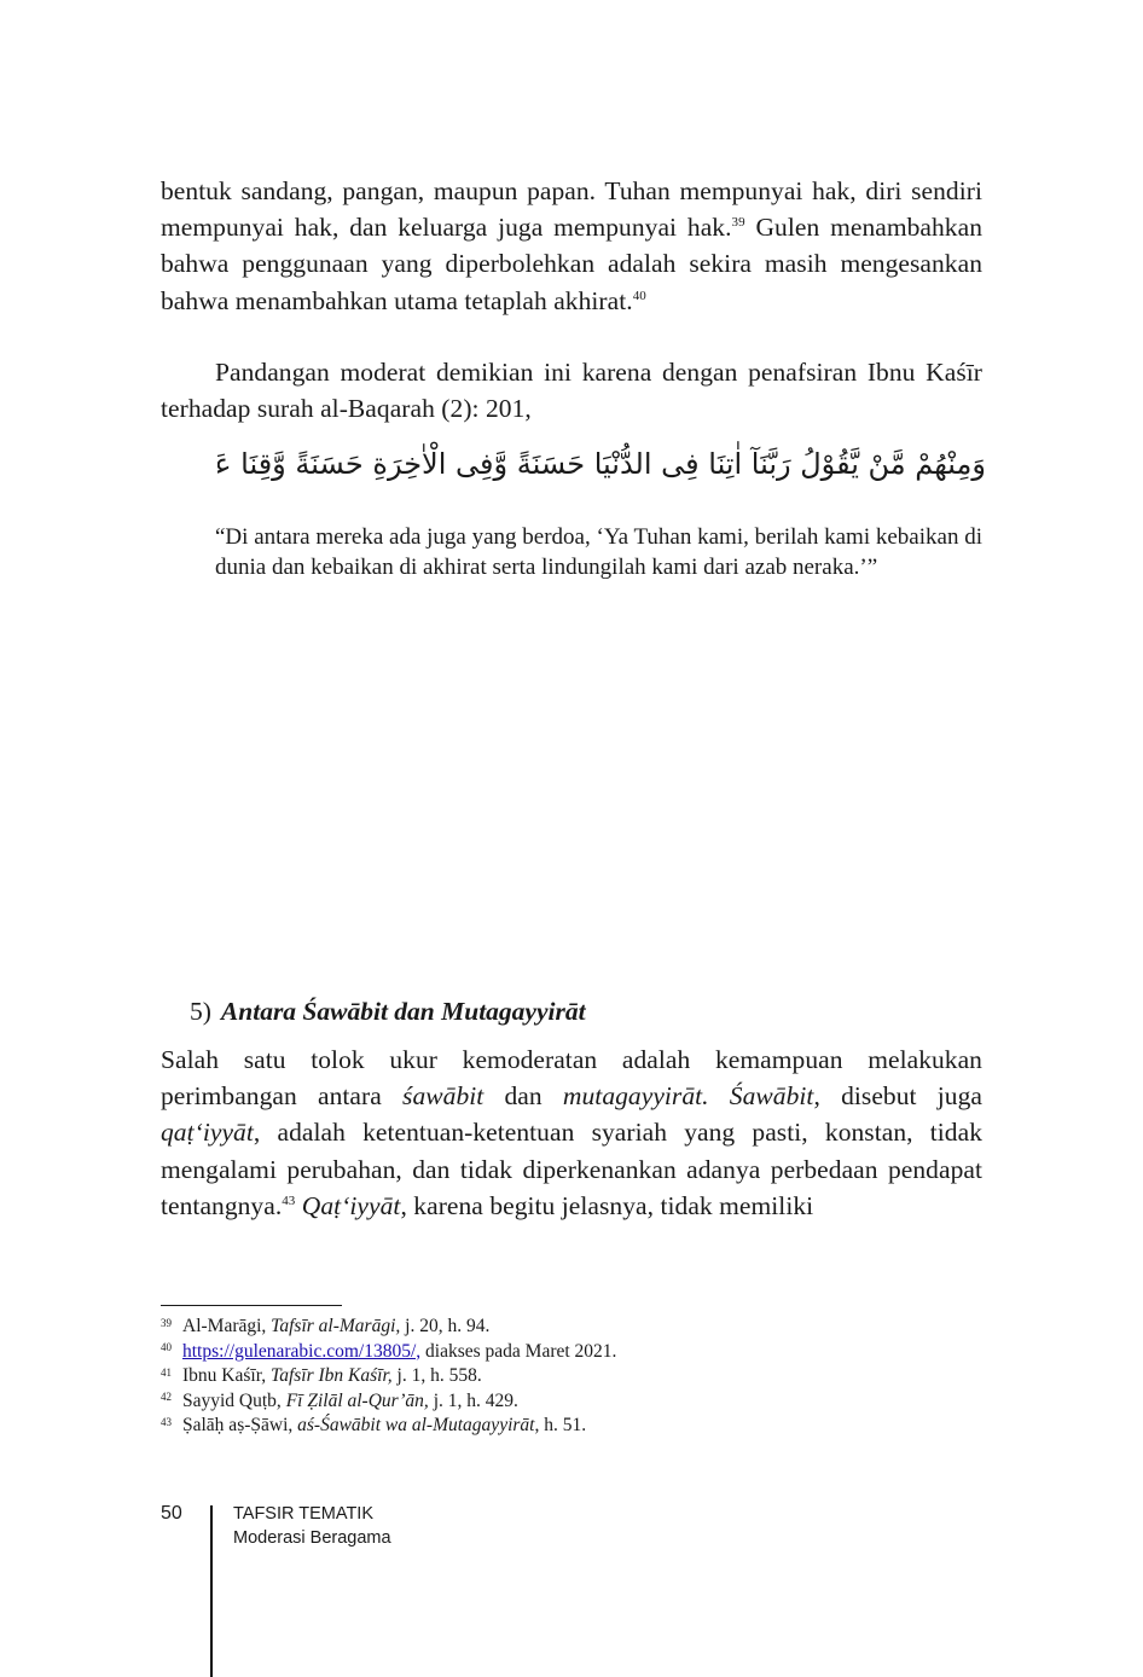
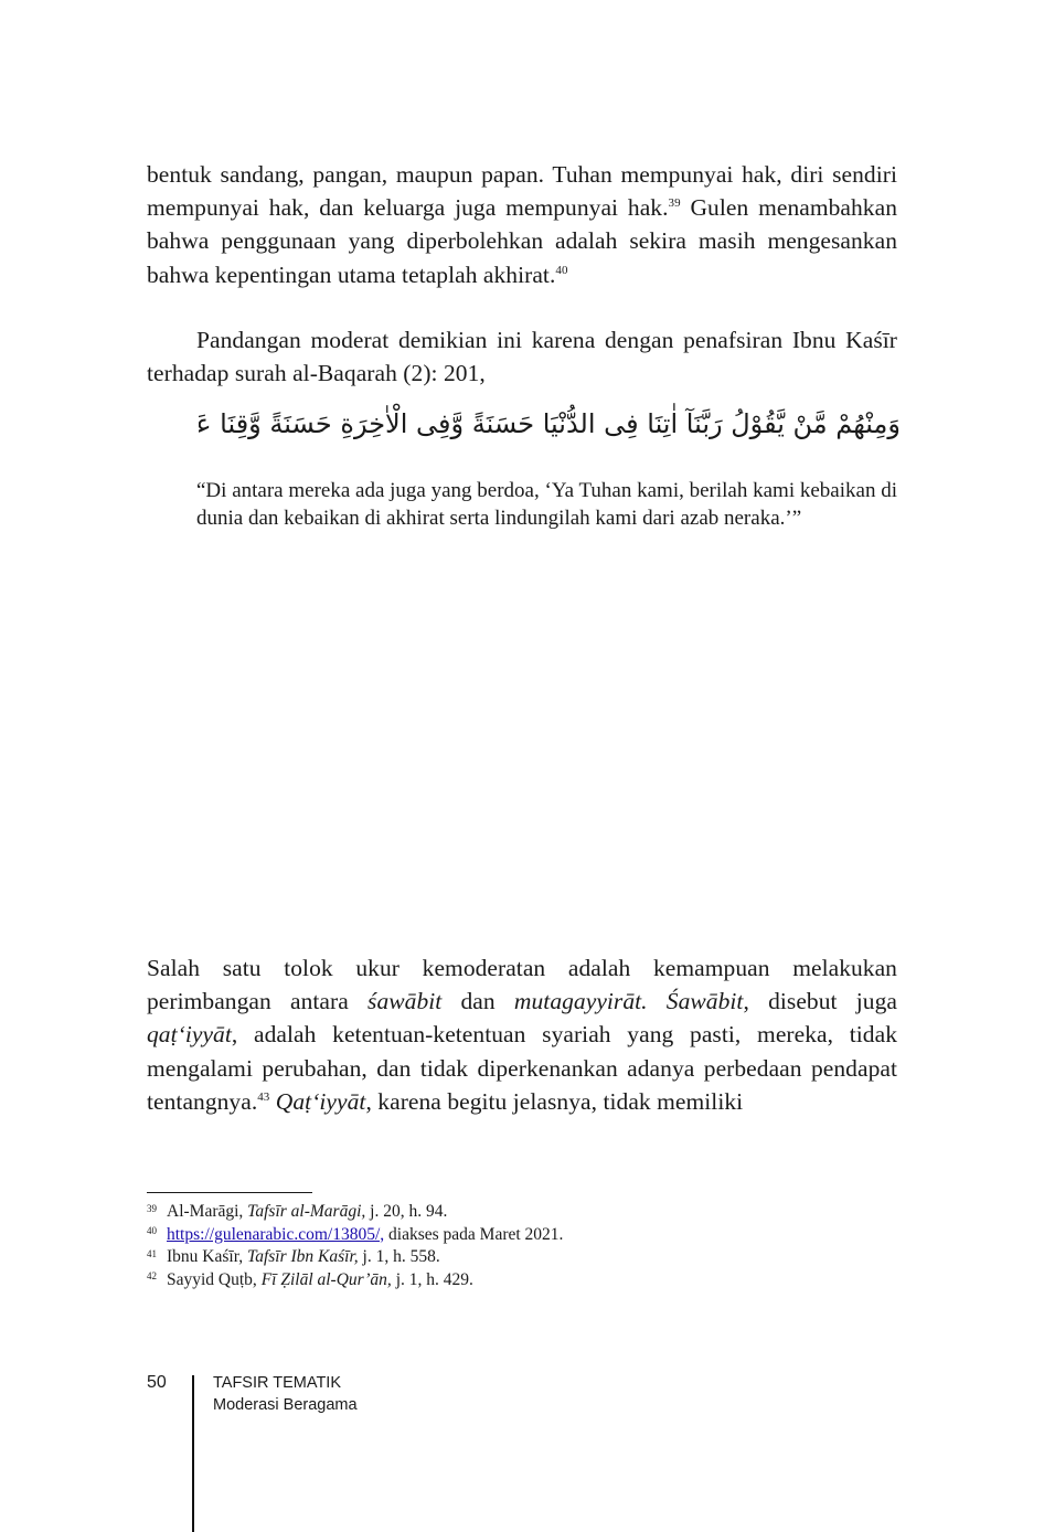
- bentuk sandang, pangan, maupun papan. Tuhan mempunyai hak, diri sendiri mempunyai hak, dan keluarga juga mempunyai hak.39 Gulen menambahkan bahwa penggunaan yang diperbolehkan adalah sekira masih mengesankan bahwa menambahkan utama tetaplah akhirat.40
+ bentuk sandang, pangan, maupun papan. Tuhan mempunyai hak, diri sendiri mempunyai hak, dan keluarga juga mempunyai hak.39 Gulen menambahkan bahwa penggunaan yang diperbolehkan adalah sekira masih mengesankan bahwa kepentingan utama tetaplah akhirat.40
  Pandangan moderat demikian ini karena dengan penafsiran Ibnu Kaśīr terhadap surah al-Baqarah (2): 201,
  وَمِنْهُمْ مَّنْ يَّقُوْلُ رَبَّنَآ اٰتِنَا فِى الدُّنْيَا حَسَنَةً وَّفِى الْاٰخِرَةِ حَسَنَةً وَّقِنَا عَ
  “Di antara mereka ada juga yang berdoa, ‘Ya Tuhan kami, berilah kami kebaikan di dunia dan kebaikan di akhirat serta lindungilah kami dari azab neraka.’”
- 5) Antara Śawābit dan Mutagayyirāt
- Salah satu tolok ukur kemoderatan adalah kemampuan melakukan perimbangan antara śawābit dan mutagayyirāt. Śawābit, disebut juga qaṭ‘iyyāt, adalah ketentuan-ketentuan syariah yang pasti, konstan, tidak mengalami perubahan, dan tidak diperkenankan adanya perbedaan pendapat tentangnya.43 Qaṭ‘iyyāt, karena begitu jelasnya, tidak memiliki
+ Salah satu tolok ukur kemoderatan adalah kemampuan melakukan perimbangan antara śawābit dan mutagayyirāt. Śawābit, disebut juga qaṭ‘iyyāt, adalah ketentuan-ketentuan syariah yang pasti, mereka, tidak mengalami perubahan, dan tidak diperkenankan adanya perbedaan pendapat tentangnya.43 Qaṭ‘iyyāt, karena begitu jelasnya, tidak memiliki
  39 Al-Marāgi, Tafsīr al-Marāgi, j. 20, h. 94.
  40 https://gulenarabic.com/13805/, diakses pada Maret 2021.
  41 Ibnu Kaśīr, Tafsīr Ibn Kaśīr, j. 1, h. 558.
  42 Sayyid Quṭb, Fī Ẓilāl al-Qur’ān, j. 1, h. 429.
- 43 Ṣalāḥ aṣ-Ṣāwi, aś-Śawābit wa al-Mutagayyirāt, h. 51.
  50
  TAFSIR TEMATIK
  Moderasi Beragama
